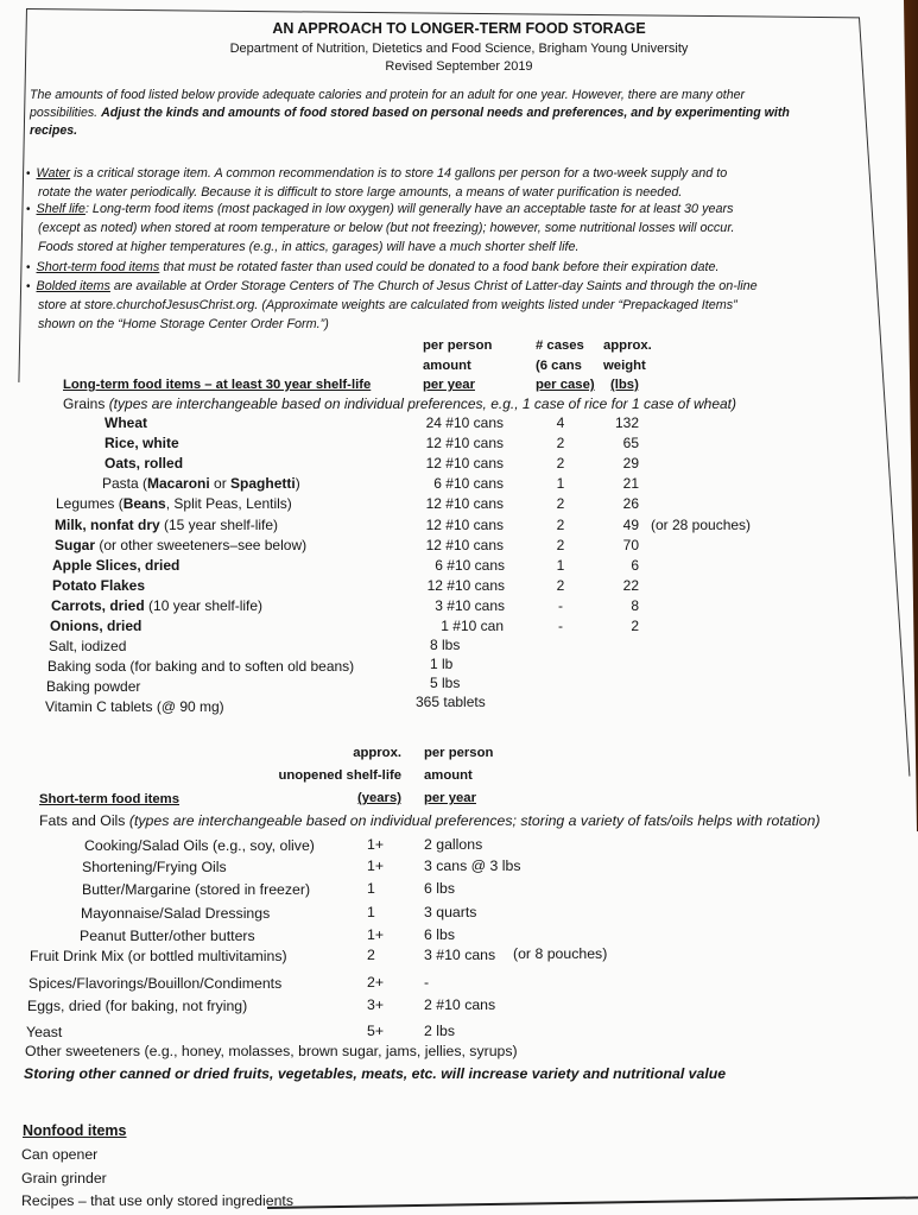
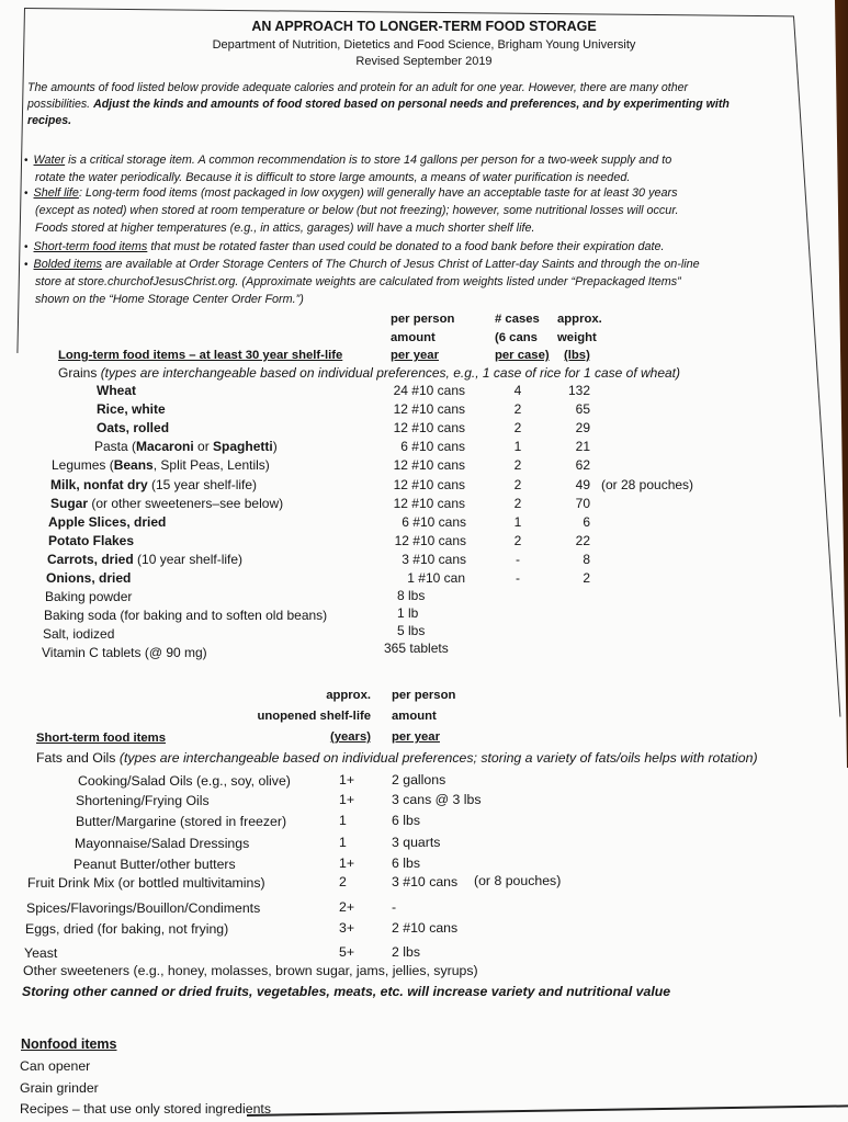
  AN APPROACH TO LONGER-TERM FOOD STORAGE
  Department of Nutrition, Dietetics and Food Science, Brigham Young University
  Revised September 2019
  The amounts of food listed below provide adequate calories and protein for an adult for one year. However, there are many other
  possibilities. Adjust the kinds and amounts of food stored based on personal needs and preferences, and by experimenting with
  recipes.
  • Water is a critical storage item. A common recommendation is to store 14 gallons per person for a two-week supply and to
  rotate the water periodically. Because it is difficult to store large amounts, a means of water purification is needed.
  • Shelf life: Long-term food items (most packaged in low oxygen) will generally have an acceptable taste for at least 30 years
  (except as noted) when stored at room temperature or below (but not freezing); however, some nutritional losses will occur.
  Foods stored at higher temperatures (e.g., in attics, garages) will have a much shorter shelf life.
  • Short-term food items that must be rotated faster than used could be donated to a food bank before their expiration date.
  • Bolded items are available at Order Storage Centers of The Church of Jesus Christ of Latter-day Saints and through the on-line
  store at store.churchofJesusChrist.org. (Approximate weights are calculated from weights listed under “Prepackaged Items”
  shown on the “Home Storage Center Order Form.”)
  per person
  amount
  per year
  # cases
  (6 cans
  per case)
  approx.
  weight
  (lbs)
  Long-term food items – at least 30 year shelf-life
  Grains (types are interchangeable based on individual preferences, e.g., 1 case of rice for 1 case of wheat)
  Wheat
  24 #10 cans
  4
  132
  Rice, white
  12 #10 cans
  2
  65
  Oats, rolled
  12 #10 cans
  2
  29
  Pasta (Macaroni or Spaghetti)
  6 #10 cans
  1
  21
  Legumes (Beans, Split Peas, Lentils)
  12 #10 cans
  2
- 26
+ 62
  Milk, nonfat dry (15 year shelf-life)
  12 #10 cans
  2
  49
  (or 28 pouches)
  Sugar (or other sweeteners–see below)
  12 #10 cans
  2
  70
  Apple Slices, dried
  6 #10 cans
  1
  6
  Potato Flakes
  12 #10 cans
  2
  22
  Carrots, dried (10 year shelf-life)
  3 #10 cans
  -
  8
  Onions, dried
  1 #10 can
  -
  2
- Salt, iodized
+ Baking powder
  8 lbs
  Baking soda (for baking and to soften old beans)
  1 lb
- Baking powder
+ Salt, iodized
  5 lbs
  Vitamin C tablets (@ 90 mg)
  365 tablets
  approx.
  unopened shelf-life
  (years)
  per person
  amount
  per year
  Short-term food items
  Fats and Oils (types are interchangeable based on individual preferences; storing a variety of fats/oils helps with rotation)
  Cooking/Salad Oils (e.g., soy, olive)
  1+
  2 gallons
  Shortening/Frying Oils
  1+
  3 cans @ 3 lbs
  Butter/Margarine (stored in freezer)
  1
  6 lbs
  Mayonnaise/Salad Dressings
  1
  3 quarts
  Peanut Butter/other butters
  1+
  6 lbs
  Fruit Drink Mix (or bottled multivitamins)
  2
  3 #10 cans
  (or 8 pouches)
  Spices/Flavorings/Bouillon/Condiments
  2+
  -
  Eggs, dried (for baking, not frying)
  3+
  2 #10 cans
  Yeast
  5+
  2 lbs
  Other sweeteners (e.g., honey, molasses, brown sugar, jams, jellies, syrups)
  Storing other canned or dried fruits, vegetables, meats, etc. will increase variety and nutritional value
  Nonfood items
  Can opener
  Grain grinder
  Recipes – that use only stored ingredients
